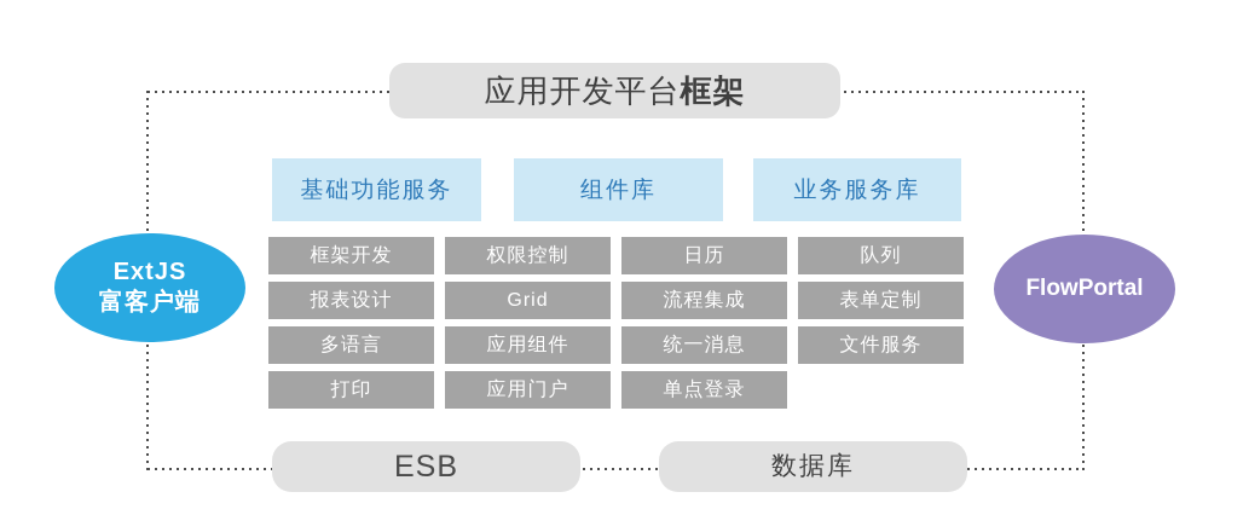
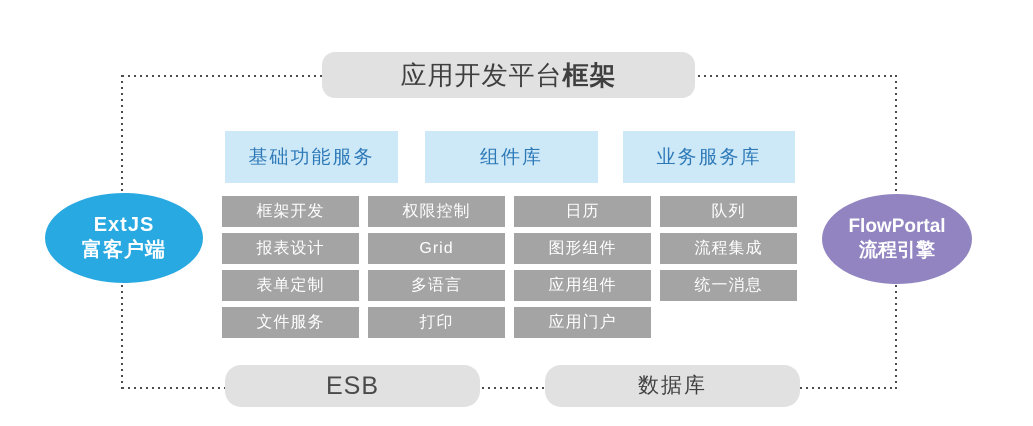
  应用开发平台框架
  基础功能服务
  组件库
  业务服务库
  框架开发
  权限控制
  日历
  队列
  报表设计
  Grid
+ 图形组件
  流程集成
  表单定制
  多语言
  应用组件
  统一消息
  文件服务
  打印
  应用门户
- 单点登录
  ExtJS
  富客户端
  FlowPortal
+ 流程引擎
  ESB
  数据库
